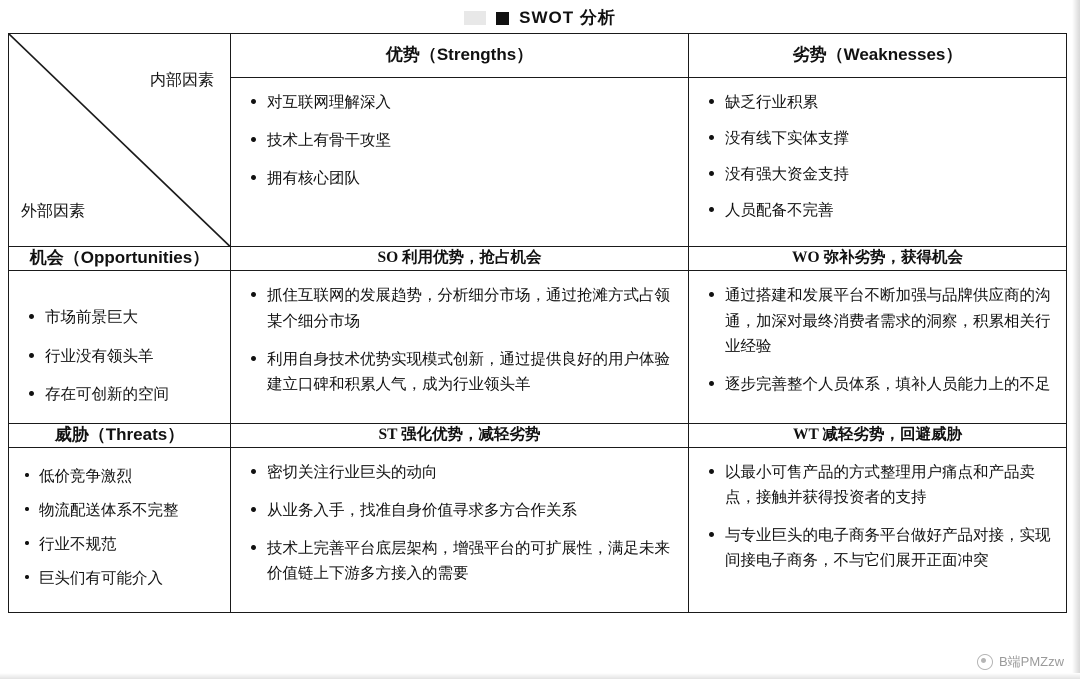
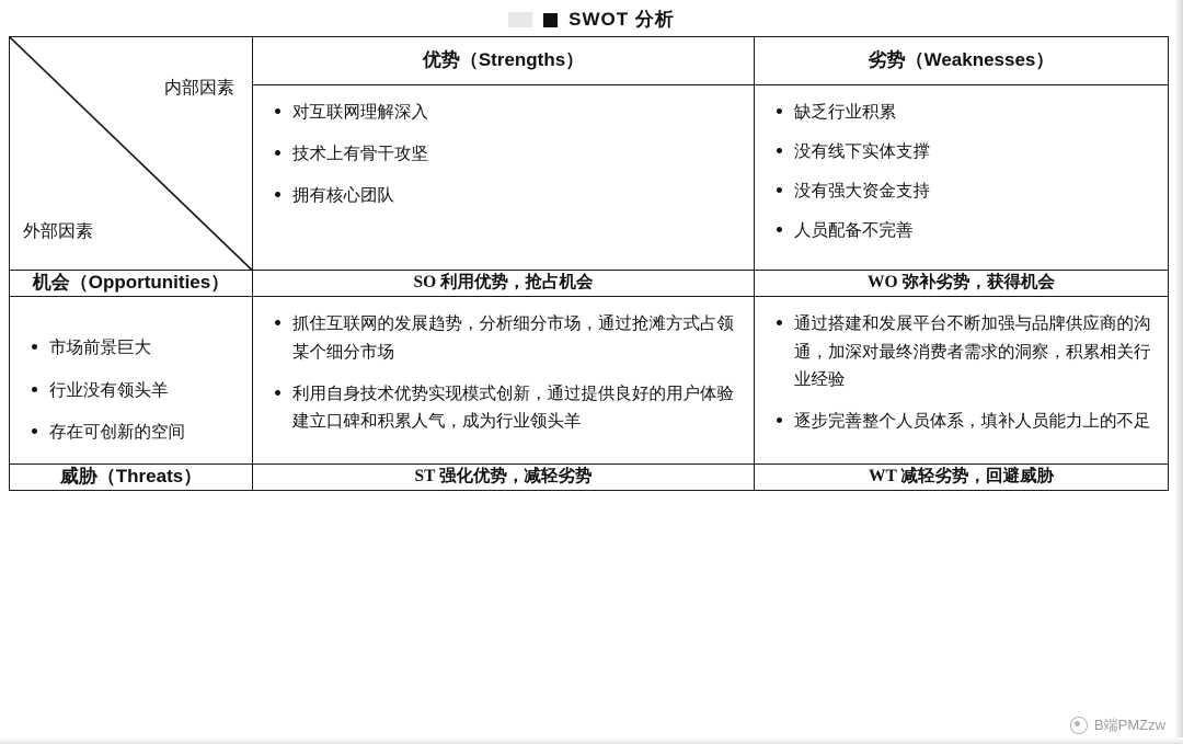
  SWOT 分析
  内部因素 外部因素	优势（Strengths） 对互联网理解深入 技术上有骨干攻坚 拥有核心团队	劣势（Weaknesses） 缺乏行业积累 没有线下实体支撑 没有强大资金支持 人员配备不完善
  机会（Opportunities）	SO 利用优势，抢占机会	WO 弥补劣势，获得机会
  市场前景巨大 行业没有领头羊 存在可创新的空间	抓住互联网的发展趋势，分析细分市场，通过抢滩方式占领某个细分市场 利用自身技术优势实现模式创新，通过提供良好的用户体验建立口碑和积累人气，成为行业领头羊	通过搭建和发展平台不断加强与品牌供应商的沟通，加深对最终消费者需求的洞察，积累相关行业经验 逐步完善整个人员体系，填补人员能力上的不足
  威胁（Threats）	ST 强化优势，减轻劣势	WT 减轻劣势，回避威胁
- 低价竞争激烈 物流配送体系不完整 行业不规范 巨头们有可能介入	密切关注行业巨头的动向 从业务入手，找准自身价值寻求多方合作关系 技术上完善平台底层架构，增强平台的可扩展性，满足未来价值链上下游多方接入的需要	以最小可售产品的方式整理用户痛点和产品卖点，接触并获得投资者的支持 与专业巨头的电子商务平台做好产品对接，实现间接电子商务，不与它们展开正面冲突
  B端PMZzw
